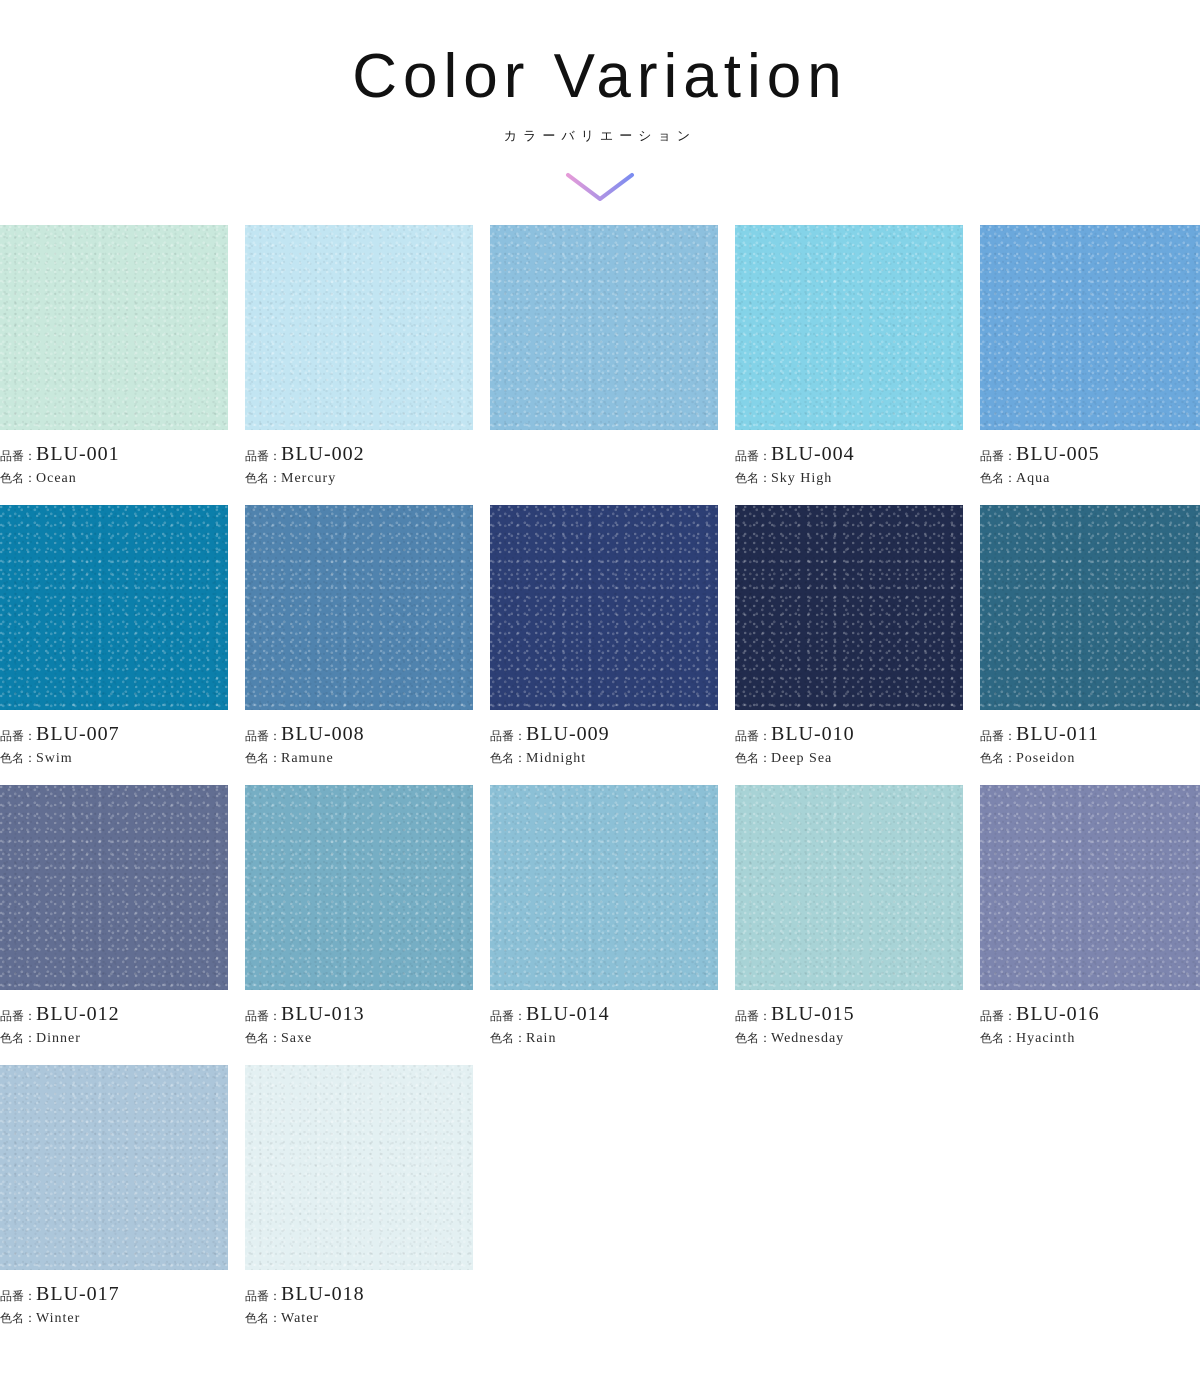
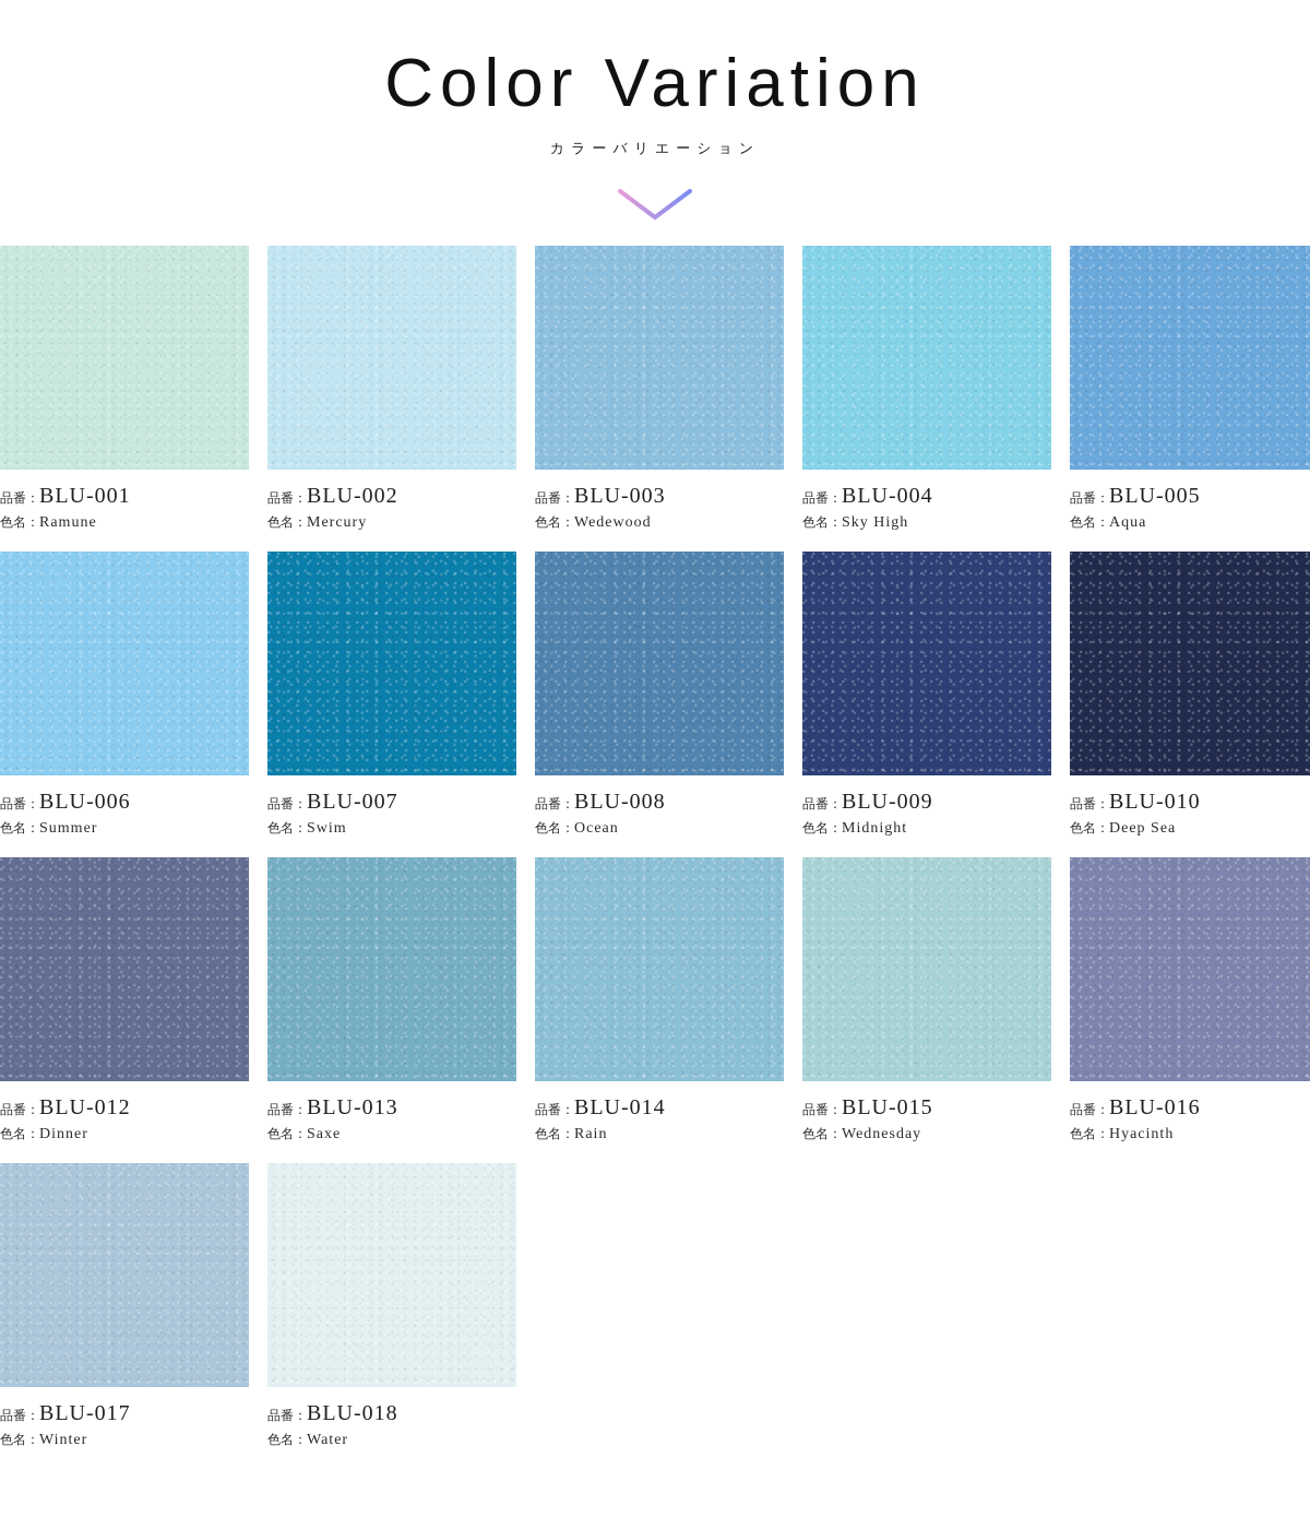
  Color Variation
  カラーバリエーション
  品番：BLU-001
- 色名：Ocean
+ 色名：Ramune
  品番：BLU-002
  色名：Mercury
+ 品番：BLU-003
+ 色名：Wedewood
  品番：BLU-004
  色名：Sky High
  品番：BLU-005
  色名：Aqua
+ 品番：BLU-006
+ 色名：Summer
  品番：BLU-007
  色名：Swim
  品番：BLU-008
- 色名：Ramune
+ 色名：Ocean
  品番：BLU-009
  色名：Midnight
  品番：BLU-010
  色名：Deep Sea
- 品番：BLU-011
- 色名：Poseidon
  品番：BLU-012
  色名：Dinner
  品番：BLU-013
  色名：Saxe
  品番：BLU-014
  色名：Rain
  品番：BLU-015
  色名：Wednesday
  品番：BLU-016
  色名：Hyacinth
  品番：BLU-017
  色名：Winter
  品番：BLU-018
  色名：Water
